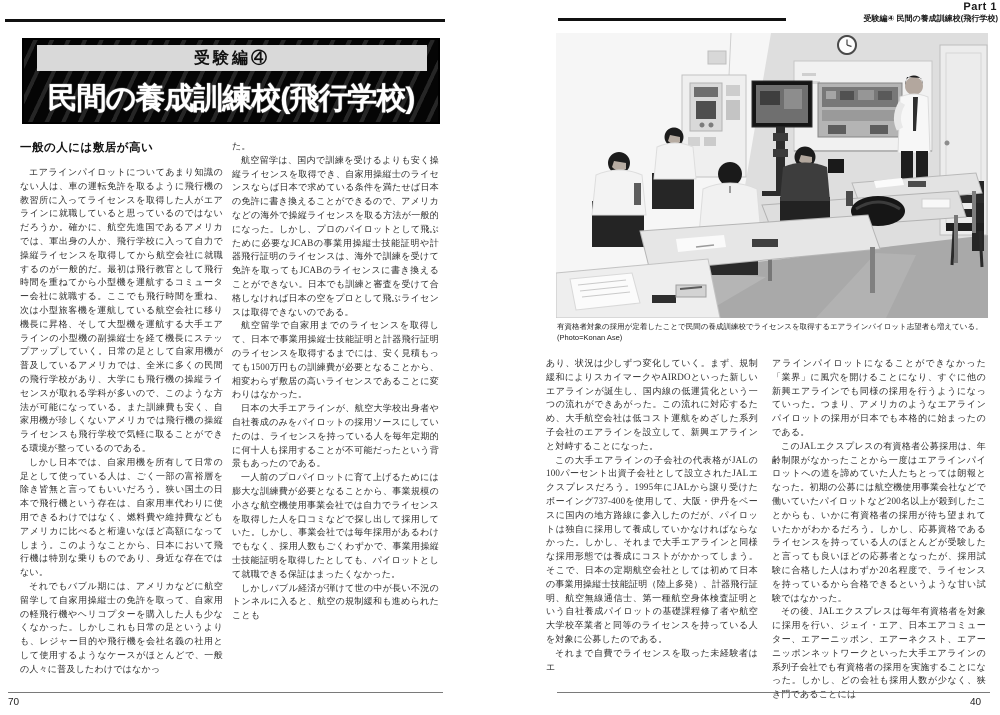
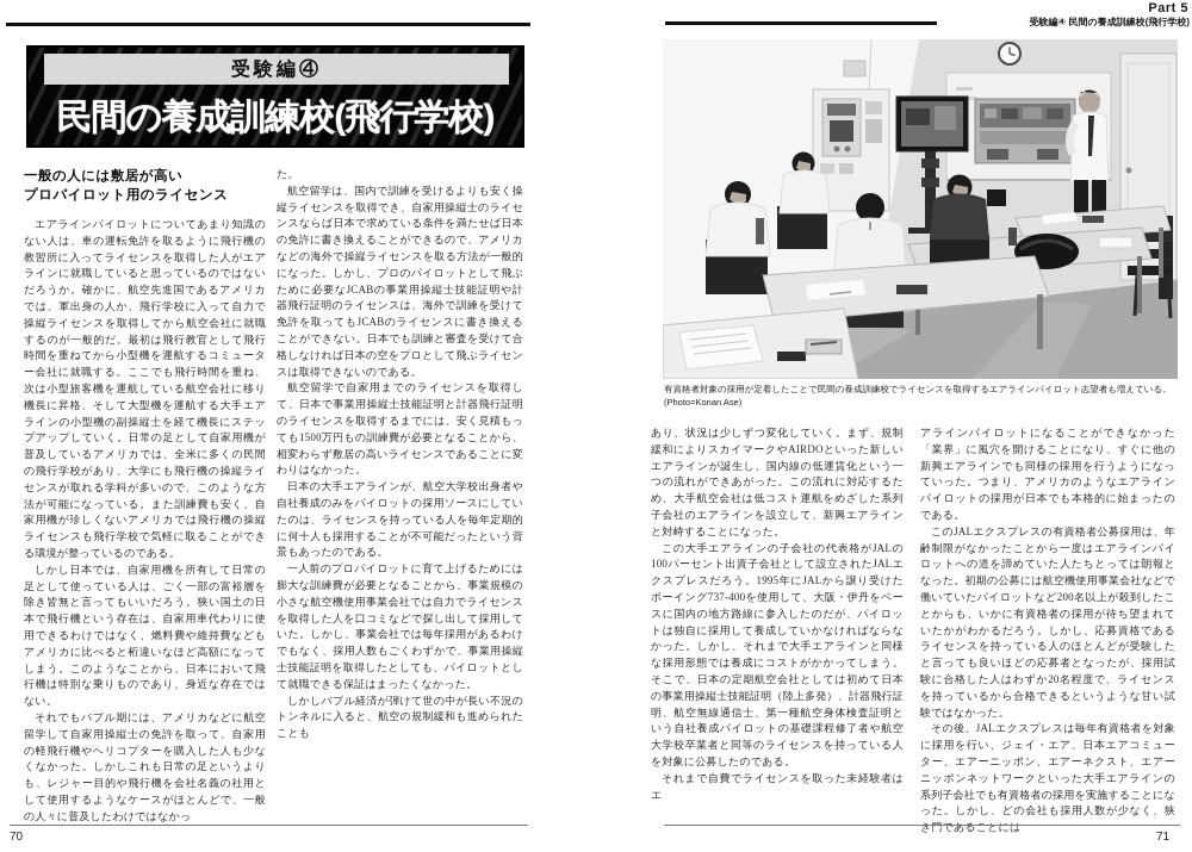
- Part 1
+ Part 5
  受験編④ 民間の養成訓練校(飛行学校)
  受験編④
  民間の養成訓練校(飛行学校)
  一般の人には敷居が高い
+ プロパイロット用のライセンス
  エアラインパイロットについてあまり知識のない人は、車の運転免許を取るように飛行機の教習所に入ってライセンスを取得した人がエアラインに就職していると思っているのではないだろうか。確かに、航空先進国であるアメリカでは、軍出身の人か、飛行学校に入って自力で操縦ライセンスを取得してから航空会社に就職するのが一般的だ。最初は飛行教官として飛行時間を重ねてから小型機を運航するコミューター会社に就職する。ここでも飛行時間を重ね、次は小型旅客機を運航している航空会社に移り機長に昇格、そして大型機を運航する大手エアラインの小型機の副操縦士を経て機長にステップアップしていく。日常の足として自家用機が普及しているアメリカでは、全米に多くの民間の飛行学校があり、大学にも飛行機の操縦ライセンスが取れる学科が多いので、このような方法が可能になっている。また訓練費も安く、自家用機が珍しくないアメリカでは飛行機の操縦ライセンスも飛行学校で気軽に取ることができる環境が整っているのである。
  しかし日本では、自家用機を所有して日常の足として使っている人は、ごく一部の富裕層を除き皆無と言ってもいいだろう。狭い国土の日本で飛行機という存在は、自家用車代わりに使用できるわけではなく、燃料費や維持費などもアメリカに比べると桁違いなほど高額になってしまう。このようなことから、日本において飛行機は特別な乗りものであり、身近な存在ではない。
  それでもバブル期には、アメリカなどに航空留学して自家用操縦士の免許を取って、自家用の軽飛行機やヘリコプターを購入した人も少なくなかった。しかしこれも日常の足というよりも、レジャー目的や飛行機を会社名義の社用として使用するようなケースがほとんどで、一般の人々に普及したわけではなかっ
  た。
  航空留学は、国内で訓練を受けるよりも安く操縦ライセンスを取得でき、自家用操縦士のライセンスならば日本で求めている条件を満たせば日本の免許に書き換えることができるので、アメリカなどの海外で操縦ライセンスを取る方法が一般的になった。しかし、プロのパイロットとして飛ぶために必要なJCABの事業用操縦士技能証明や計器飛行証明のライセンスは、海外で訓練を受けて免許を取ってもJCABのライセンスに書き換えることができない。日本でも訓練と審査を受けて合格しなければ日本の空をプロとして飛ぶライセンスは取得できないのである。
  航空留学で自家用までのライセンスを取得して、日本で事業用操縦士技能証明と計器飛行証明のライセンスを取得するまでには、安く見積もっても1500万円もの訓練費が必要となることから、相変わらず敷居の高いライセンスであることに変わりはなかった。
  日本の大手エアラインが、航空大学校出身者や自社養成のみをパイロットの採用ソースにしていたのは、ライセンスを持っている人を毎年定期的に何十人も採用することが不可能だったという背景もあったのである。
  一人前のプロパイロットに育て上げるためには膨大な訓練費が必要となることから、事業規模の小さな航空機使用事業会社では自力でライセンスを取得した人を口コミなどで探し出して採用していた。しかし、事業会社では毎年採用があるわけでもなく、採用人数もごくわずかで、事業用操縦士技能証明を取得したとしても、パイロットとして就職できる保証はまったくなかった。
  しかしバブル経済が弾けて世の中が長い不況のトンネルに入ると、航空の規制緩和も進められたことも
  有資格者対象の採用が定着したことで民間の養成訓練校でライセンスを取得するエアラインパイロット志望者も増えている。
  (Photo=Konan Ase)
  あり、状況は少しずつ変化していく。まず、規制緩和によりスカイマークやAIRDOといった新しいエアラインが誕生し、国内線の低運賃化という一つの流れができあがった。この流れに対応するため、大手航空会社は低コスト運航をめざした系列子会社のエアラインを設立して、新興エアラインと対峙することになった。
  この大手エアラインの子会社の代表格がJALの100パーセント出資子会社として設立されたJALエクスプレスだろう。1995年にJALから譲り受けたボーイング737-400を使用して、大阪・伊丹をベースに国内の地方路線に参入したのだが、パイロットは独自に採用して養成していかなければならなかった。しかし、それまで大手エアラインと同様な採用形態では養成にコストがかかってしまう。そこで、日本の定期航空会社としては初めて日本の事業用操縦士技能証明（陸上多発）、計器飛行証明、航空無線通信士、第一種航空身体検査証明という自社養成パイロットの基礎課程修了者や航空大学校卒業者と同等のライセンスを持っている人を対象に公募したのである。
  それまで自費でライセンスを取った未経験者はエ
  アラインパイロットになることができなかった「業界」に風穴を開けることになり、すぐに他の新興エアラインでも同様の採用を行うようになっていった。つまり、アメリカのようなエアラインパイロットの採用が日本でも本格的に始まったのである。
  このJALエクスプレスの有資格者公募採用は、年齢制限がなかったことから一度はエアラインパイロットへの道を諦めていた人たちとっては朗報となった。初期の公募には航空機使用事業会社などで働いていたパイロットなど200名以上が殺到したことからも、いかに有資格者の採用が待ち望まれていたかがわかるだろう。しかし、応募資格であるライセンスを持っている人のほとんどが受験したと言っても良いほどの応募者となったが、採用試験に合格した人はわずか20名程度で、ライセンスを持っているから合格できるというような甘い試験ではなかった。
  その後、JALエクスプレスは毎年有資格者を対象に採用を行い、ジェイ・エア、日本エアコミューター、エアーニッポン、エアーネクスト、エアーニッポンネットワークといった大手エアラインの系列子会社でも有資格者の採用を実施することになった。しかし、どの会社も採用人数が少なく、狭き門であることには
  70
- 40
+ 71
